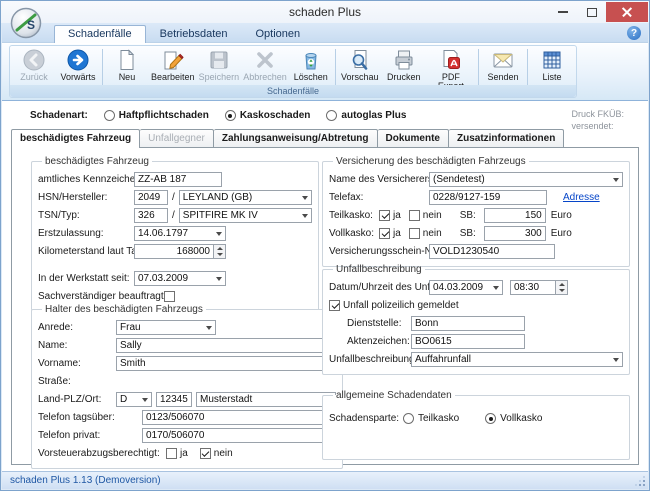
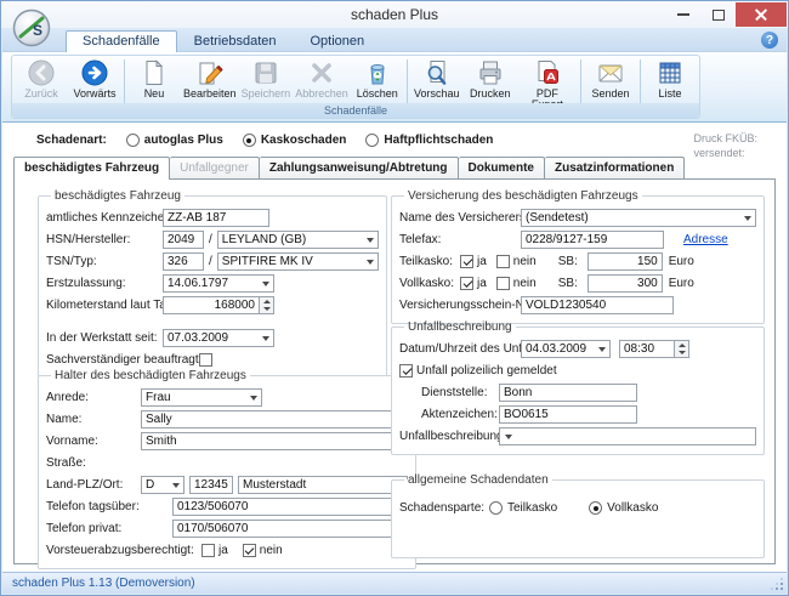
  schaden Plus
  S
  Schadenfälle
  Betriebsdaten
  Optionen
  ?
  Zurück
  Vorwärts
  Neu
  Bearbeiten
  Speichern
  Abbrechen
  Löschen
  Vorschau
  Drucken
  Senden
  Liste
  Schadenfälle
  Schadenart:
- Haftpflichtschaden
+ autoglas Plus
  Kaskoschaden
- autoglas Plus
+ Haftpflichtschaden
  Druck FKÜB:
  versendet:
  beschädigtes Fahrzeug
  Unfallgegner
  Zahlungsanweisung/Abtretung
  Dokumente
  Zusatzinformationen
  beschädigtes Fahrzeug
  amtliches Kennzeiche
  ZZ-AB 187
  HSN/Hersteller:
  2049
  /
  LEYLAND (GB)
  TSN/Typ:
  326
  /
  SPITFIRE MK IV
  Erstzulassung:
  14.06.1797
  Kilometerstand laut T
  168000
  In der Werkstatt seit:
  07.03.2009
  Sachverständiger beauftragt
  Halter des beschädigten Fahrzeugs
  Anrede:
  Frau
  Name:
  Sally
  Vorname:
  Smith
  Straße:
  Land-PLZ/Ort:
  D
  12345
  Musterstadt
  Telefon tagsüber:
  0123/506070
  Telefon privat:
  0170/506070
  Vorsteuerabzugsberechtigt:
  ja
  nein
  Versicherung des beschädigten Fahrzeugs
  Name des Versicherer
  (Sendetest)
  Telefax:
  0228/9127-159
  Adresse
  Teilkasko:
  ja
  nein
  SB:
  150
  Euro
  Vollkasko:
  ja
  nein
  SB:
  300
  Euro
  Versicherungsschein-
  VOLD1230540
  Unfallbeschreibung
  Datum/Uhrzeit des Un
  04.03.2009
  08:30
  Unfall polizeilich gemeldet
  Dienststelle:
  Bonn
  Aktenzeichen:
  BO0615
  Unfallbeschreibun
- Auffahrunfall
  allgemeine Schadendaten
  Schadensparte:
  Teilkasko
  Vollkasko
  schaden Plus 1.13 (Demoversion)
